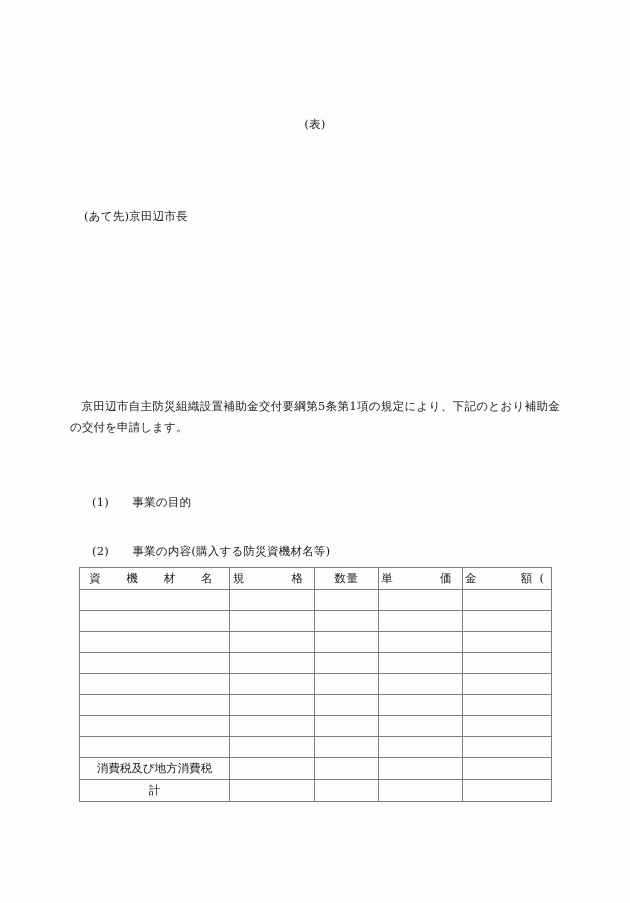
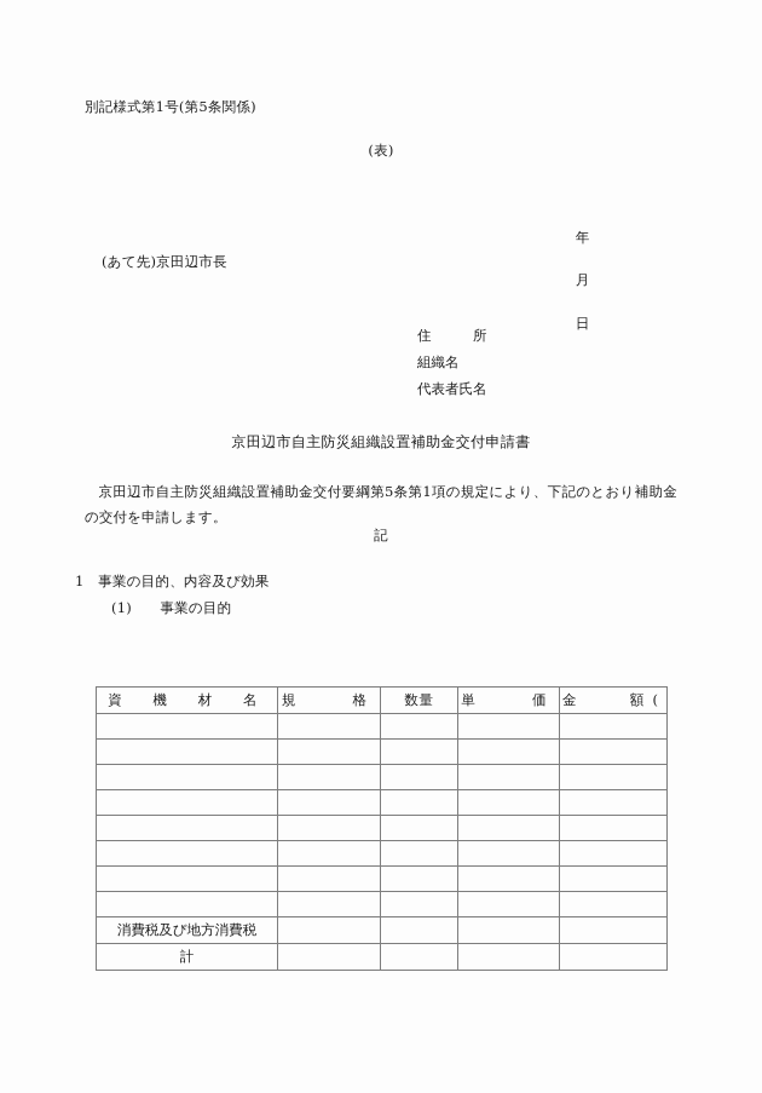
+ 別記様式第1号(第5条関係)
  (表)
+ 年 月 日
  (あて先)京田辺市長
+ 住 所
+ 組織名
+ 代表者氏名
+ 京田辺市自主防災組織設置補助金交付申請書
  京田辺市自主防災組織設置補助金交付要綱第5条第1項の規定により、下記のとおり補助金の交付を申請します。
+ 記
+ 1 事業の目的、内容及び効果
  (1) 事業の目的
- (2) 事業の内容(購入する防災資機材名等)
  資 機 材 名	規 格	数量	単 価	金 額(
  消費税及び地方消費税
  計
